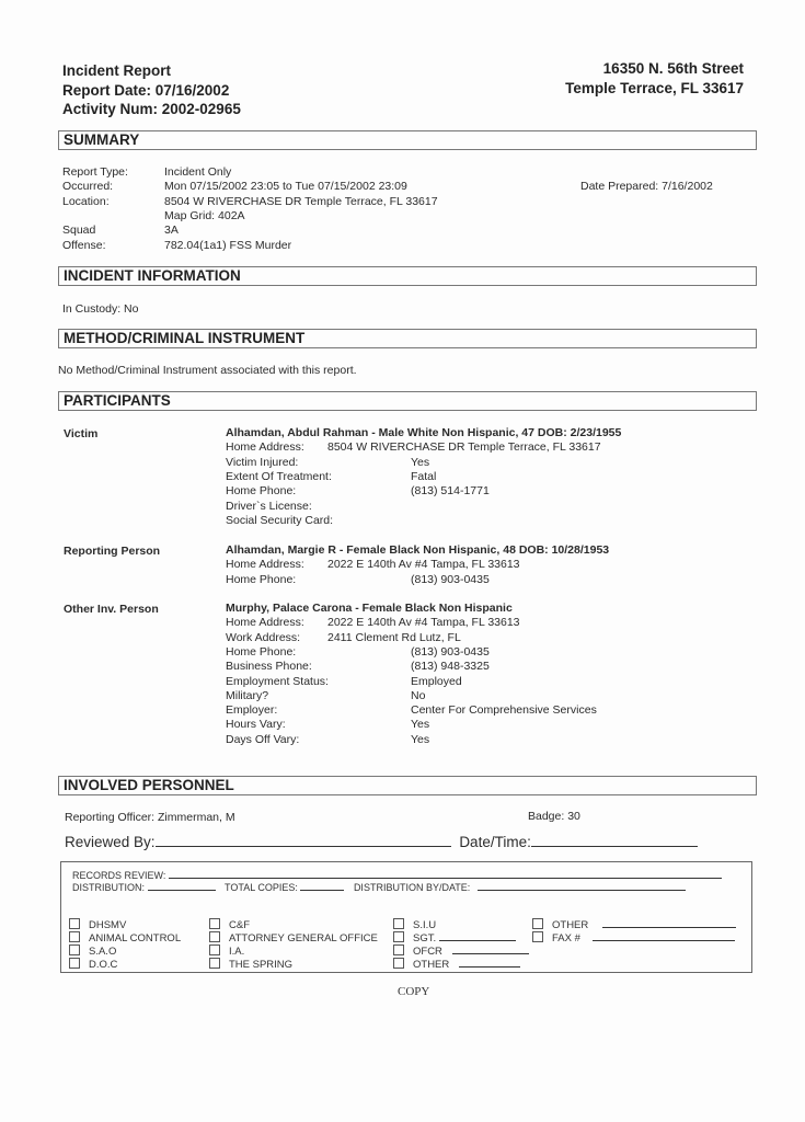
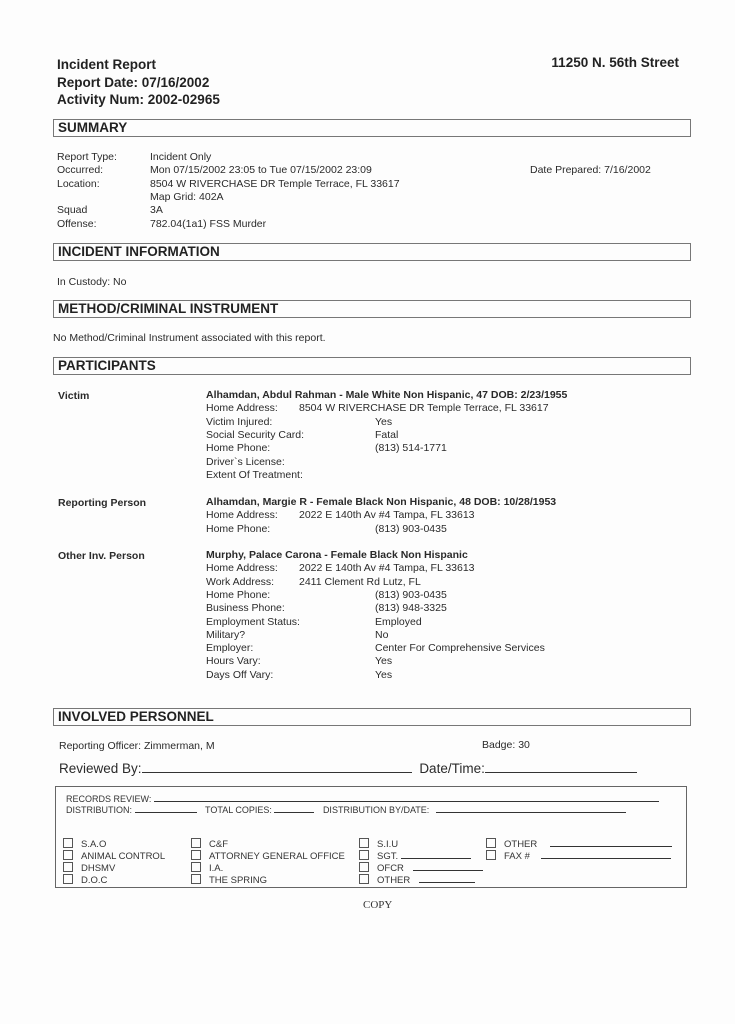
  Incident Report
  Report Date: 07/16/2002
  Activity Num: 2002-02965
- 16350 N. 56th Street
+ 11250 N. 56th Street
- Temple Terrace, FL 33617
  SUMMARY
  Report Type:
  Incident Only
  Occurred:
  Mon 07/15/2002 23:05 to Tue 07/15/2002 23:09
  Location:
  8504 W RIVERCHASE DR Temple Terrace, FL 33617
  Map Grid: 402A
  Squad
  3A
  Offense:
  782.04(1a1) FSS Murder
  Date Prepared: 7/16/2002
  INCIDENT INFORMATION
  In Custody: No
  METHOD/CRIMINAL INSTRUMENT
  No Method/Criminal Instrument associated with this report.
  PARTICIPANTS
  Victim
  Alhamdan, Abdul Rahman - Male White Non Hispanic, 47 DOB: 2/23/1955
  Home Address:
  8504 W RIVERCHASE DR Temple Terrace, FL 33617
  Victim Injured:
  Yes
- Extent Of Treatment:
+ Social Security Card:
  Fatal
  Home Phone:
  (813) 514-1771
  Driver`s License:
- Social Security Card:
+ Extent Of Treatment:
  Reporting Person
  Alhamdan, Margie R - Female Black Non Hispanic, 48 DOB: 10/28/1953
  Home Address:
  2022 E 140th Av #4 Tampa, FL 33613
  Home Phone:
  (813) 903-0435
  Other Inv. Person
  Murphy, Palace Carona - Female Black Non Hispanic
  Home Address:
  2022 E 140th Av #4 Tampa, FL 33613
  Work Address:
  2411 Clement Rd Lutz, FL
  Home Phone:
  (813) 903-0435
  Business Phone:
  (813) 948-3325
  Employment Status:
  Employed
  Military?
  No
  Employer:
  Center For Comprehensive Services
  Hours Vary:
  Yes
  Days Off Vary:
  Yes
  INVOLVED PERSONNEL
  Reporting Officer: Zimmerman, M
  Badge: 30
  Reviewed By: Date/Time:
  RECORDS REVIEW:
  DISTRIBUTION: TOTAL COPIES: DISTRIBUTION BY/DATE:
- DHSMV
+ S.A.O
  ANIMAL CONTROL
- S.A.O
+ DHSMV
  D.O.C
  C&F
  ATTORNEY GENERAL OFFICE
  I.A.
  THE SPRING
  S.I.U
  SGT.
  OFCR
  OTHER
  OTHER
  FAX #
  COPY
